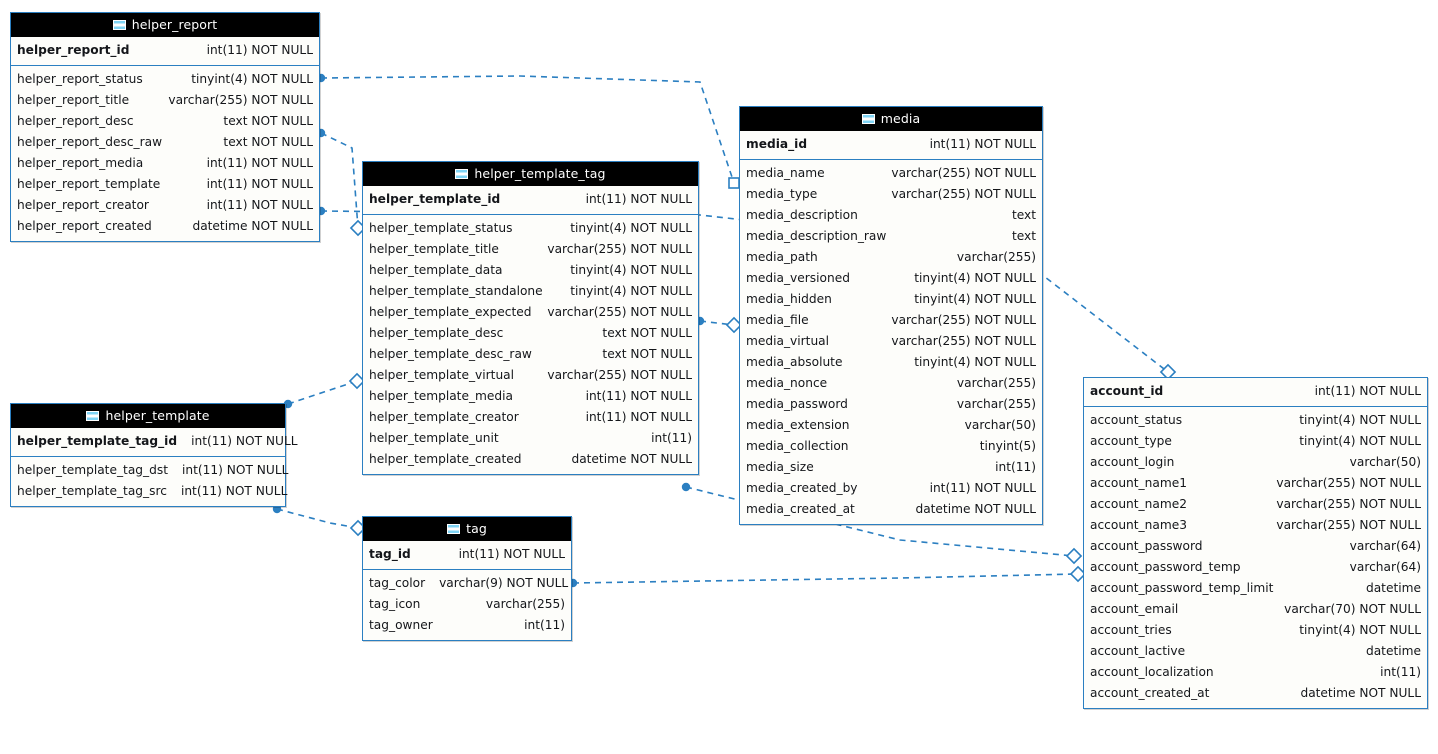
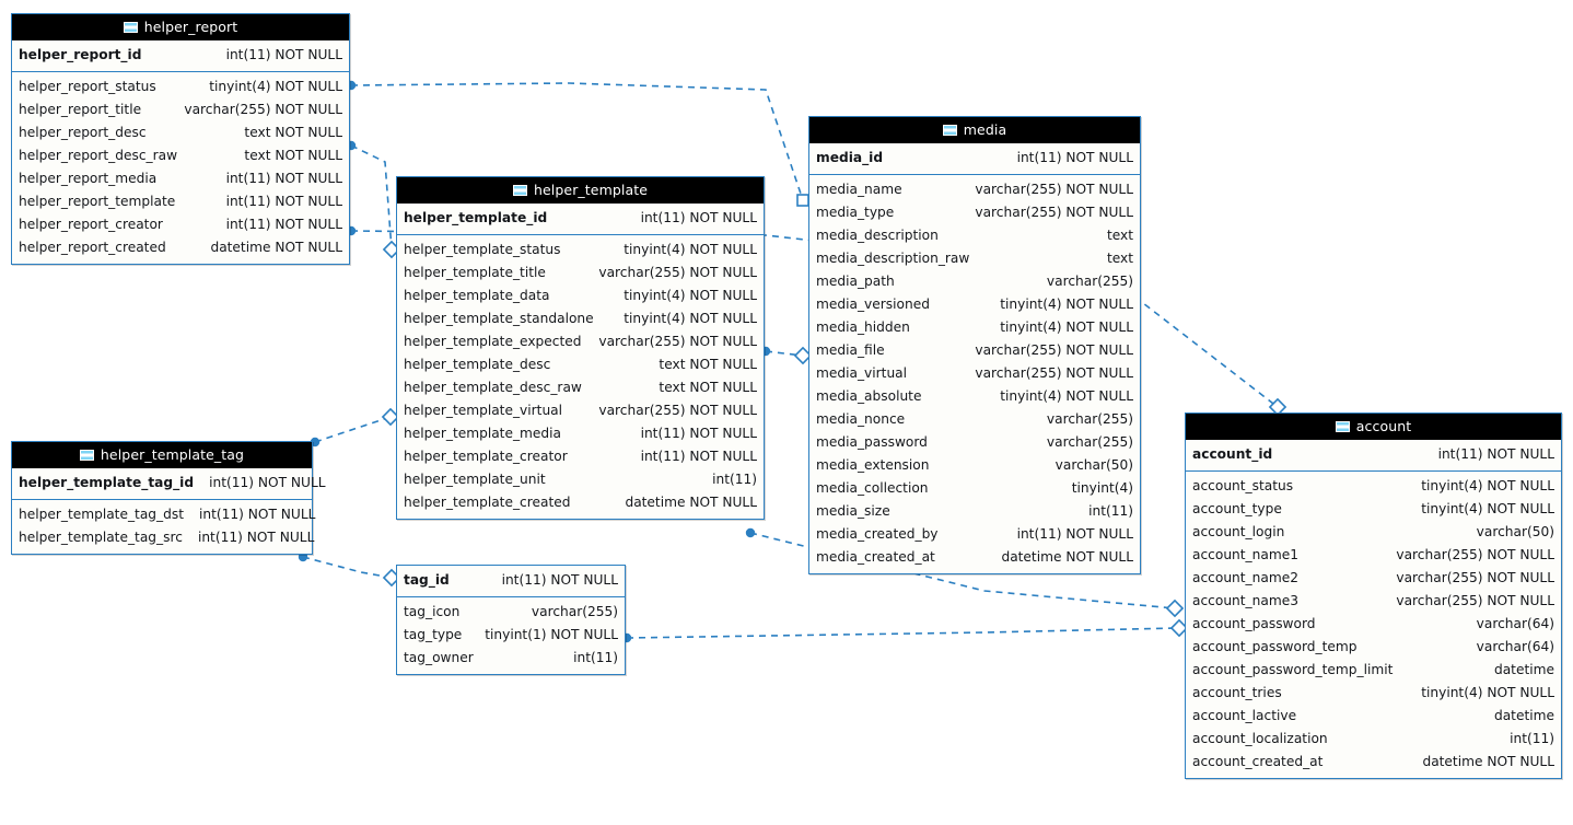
  helper_report
  helper_report_id
  int(11) NOT NULL
  helper_report_status
  tinyint(4) NOT NULL
  helper_report_title
  varchar(255) NOT NULL
  helper_report_desc
  text NOT NULL
  helper_report_desc_raw
  text NOT NULL
  helper_report_media
  int(11) NOT NULL
  helper_report_template
  int(11) NOT NULL
  helper_report_creator
  int(11) NOT NULL
  helper_report_created
  datetime NOT NULL
- helper_template_tag
+ helper_template
  helper_template_id
  int(11) NOT NULL
  helper_template_status
  tinyint(4) NOT NULL
  helper_template_title
  varchar(255) NOT NULL
  helper_template_data
  tinyint(4) NOT NULL
  helper_template_standalone
  tinyint(4) NOT NULL
  helper_template_expected
  varchar(255) NOT NULL
  helper_template_desc
  text NOT NULL
  helper_template_desc_raw
  text NOT NULL
  helper_template_virtual
  varchar(255) NOT NULL
  helper_template_media
  int(11) NOT NULL
  helper_template_creator
  int(11) NOT NULL
  helper_template_unit
  int(11)
  helper_template_created
  datetime NOT NULL
  media
  media_id
  int(11) NOT NULL
  media_name
  varchar(255) NOT NULL
  media_type
  varchar(255) NOT NULL
  media_description
  text
  media_description_raw
  text
  media_path
  varchar(255)
  media_versioned
  tinyint(4) NOT NULL
  media_hidden
  tinyint(4) NOT NULL
  media_file
  varchar(255) NOT NULL
  media_virtual
  varchar(255) NOT NULL
  media_absolute
  tinyint(4) NOT NULL
  media_nonce
  varchar(255)
  media_password
  varchar(255)
  media_extension
  varchar(50)
  media_collection
- tinyint(5)
+ tinyint(4)
  media_size
  int(11)
  media_created_by
  int(11) NOT NULL
  media_created_at
  datetime NOT NULL
+ account
  account_id
  int(11) NOT NULL
  account_status
  tinyint(4) NOT NULL
  account_type
  tinyint(4) NOT NULL
  account_login
  varchar(50)
  account_name1
  varchar(255) NOT NULL
  account_name2
  varchar(255) NOT NULL
  account_name3
  varchar(255) NOT NULL
  account_password
  varchar(64)
  account_password_temp
  varchar(64)
  account_password_temp_limit
  datetime
- account_email
- varchar(70) NOT NULL
  account_tries
  tinyint(4) NOT NULL
  account_lactive
  datetime
  account_localization
  int(11)
  account_created_at
  datetime NOT NULL
- helper_template
+ helper_template_tag
  helper_template_tag_id
  int(11) NOT NULL
  helper_template_tag_dst
  int(11) NOT NULL
  helper_template_tag_src
  int(11) NOT NULL
- tag
  tag_id
  int(11) NOT NULL
- tag_color
- varchar(9) NOT NULL
  tag_icon
  varchar(255)
+ tag_type
+ tinyint(1) NOT NULL
  tag_owner
  int(11)
